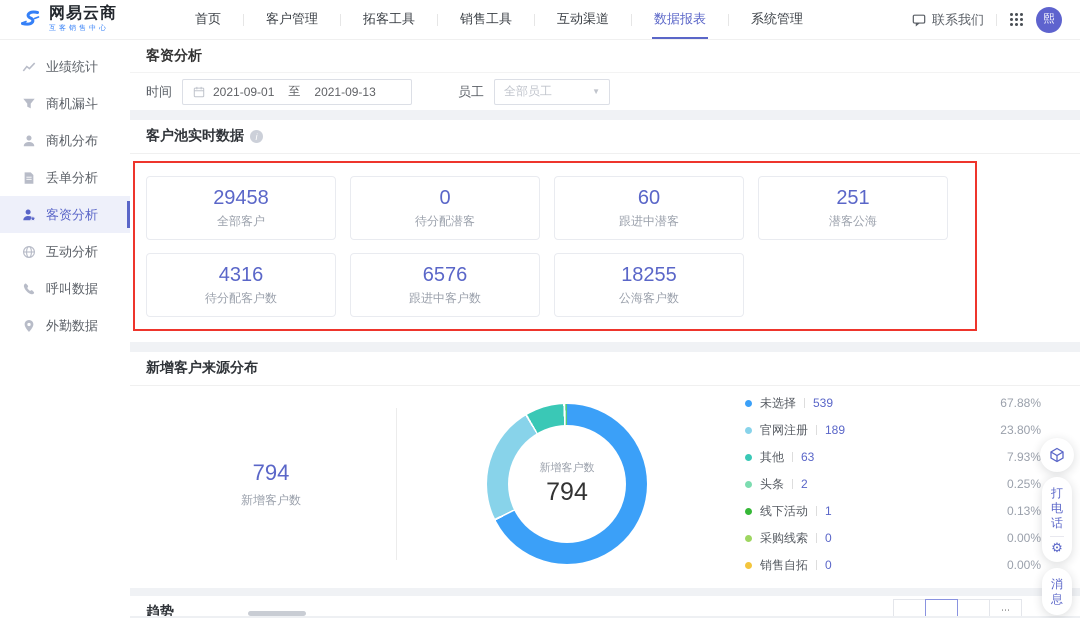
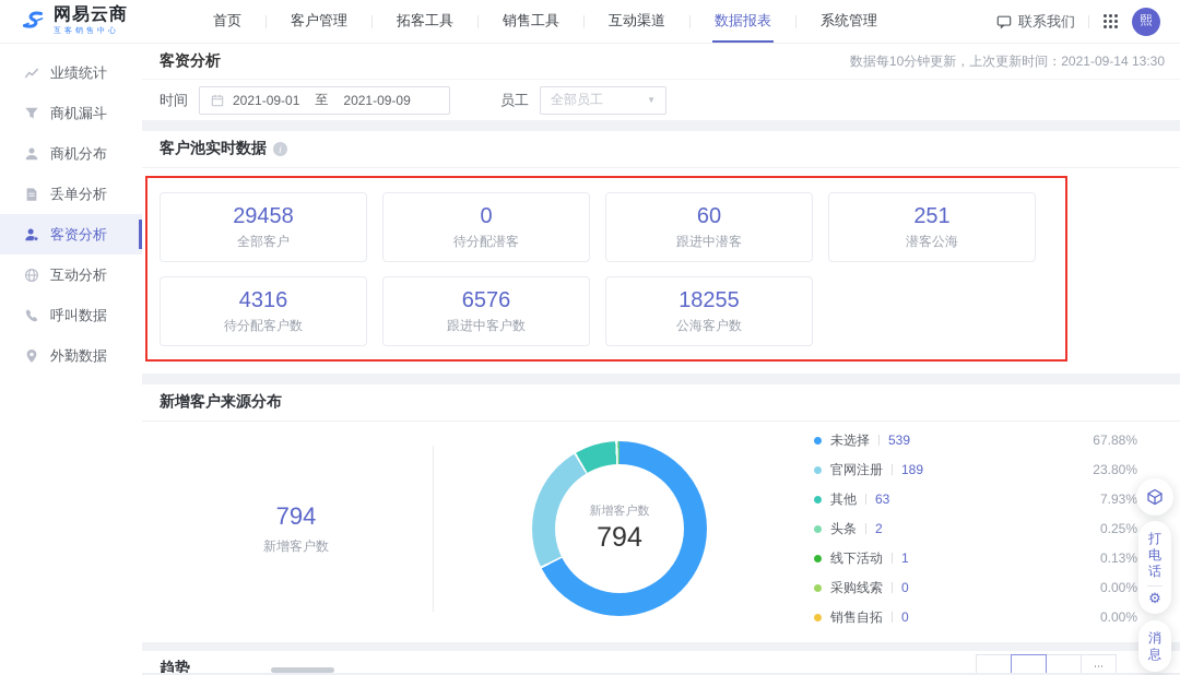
  网易云商
  首页
  客户管理
  拓客工具
  销售工具
  互动渠道
  数据报表
  系统管理
  联系我们
  熙
  业绩统计
  商机漏斗
  商机分布
  丢单分析
  客资分析
  互动分析
  呼叫数据
  外勤数据
  客资分析
+ 数据每10分钟更新，上次更新时间：2021-09-14 13:30
  时间
  2021-09-01
  至
- 2021-09-13
+ 2021-09-09
  员工
  全部员工
  ▼
  客户池实时数据
  i
  29458
  全部客户
  0
  待分配潜客
  60
  跟进中潜客
  251
  潜客公海
  4316
  待分配客户数
  6576
  跟进中客户数
  18255
  公海客户数
  新增客户来源分布
  794
  新增客户数
  新增客户数
  794
  未选择
  539
  67.88%
  官网注册
  189
  23.80%
  其他
  63
  7.93%
  头条
  2
  0.25%
  线下活动
  1
  0.13%
  采购线索
  0
  0.00%
  销售自拓
  0
  0.00%
  趋势
  ⋯
  打
  电
  话
  ⚙
  消
  息
